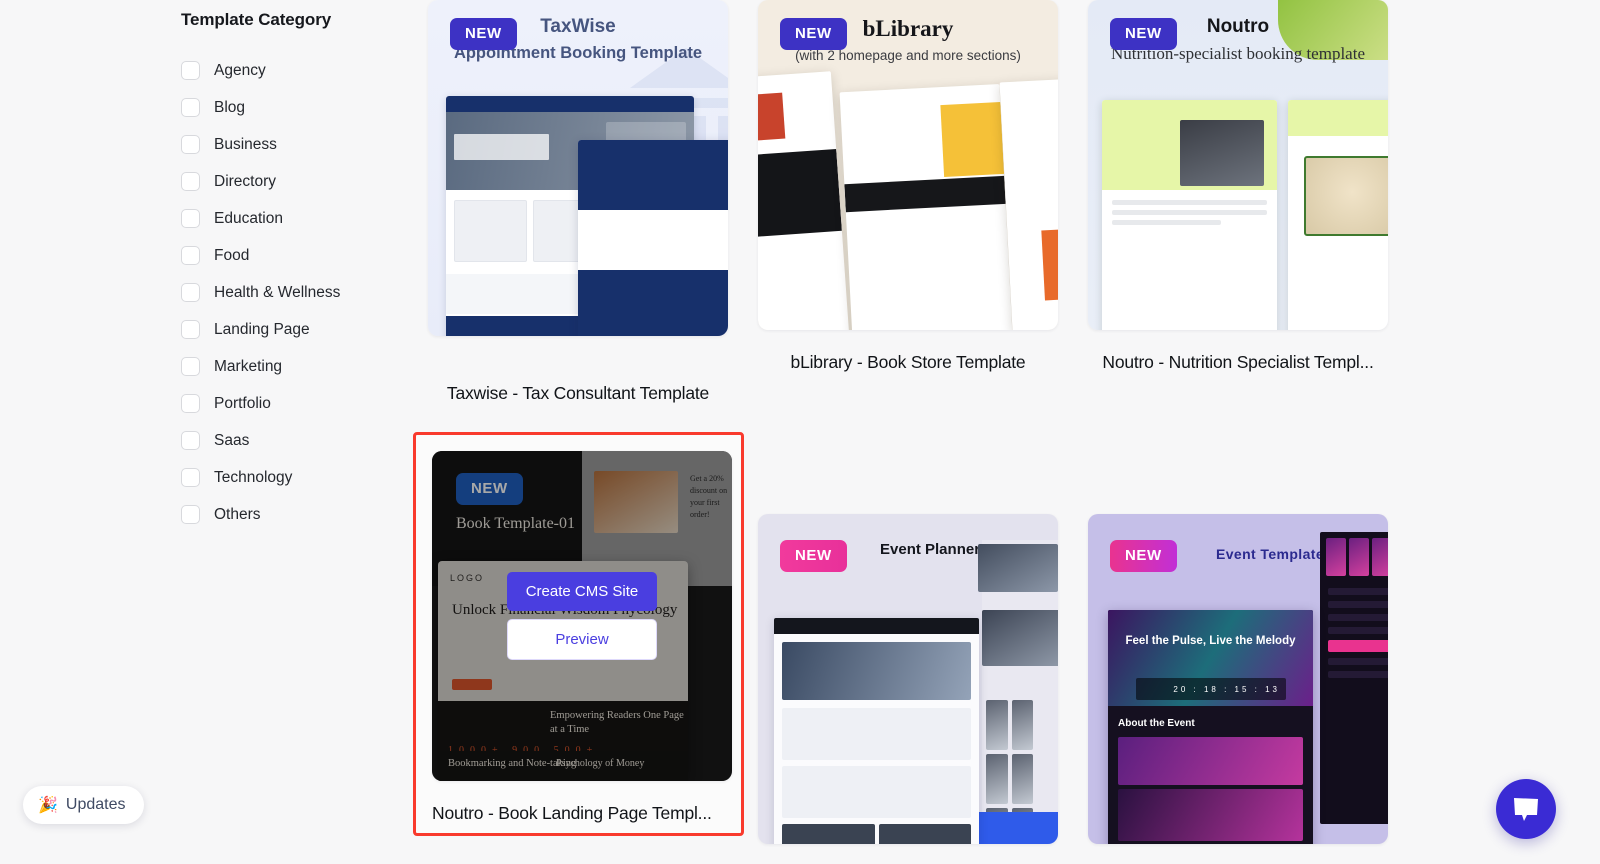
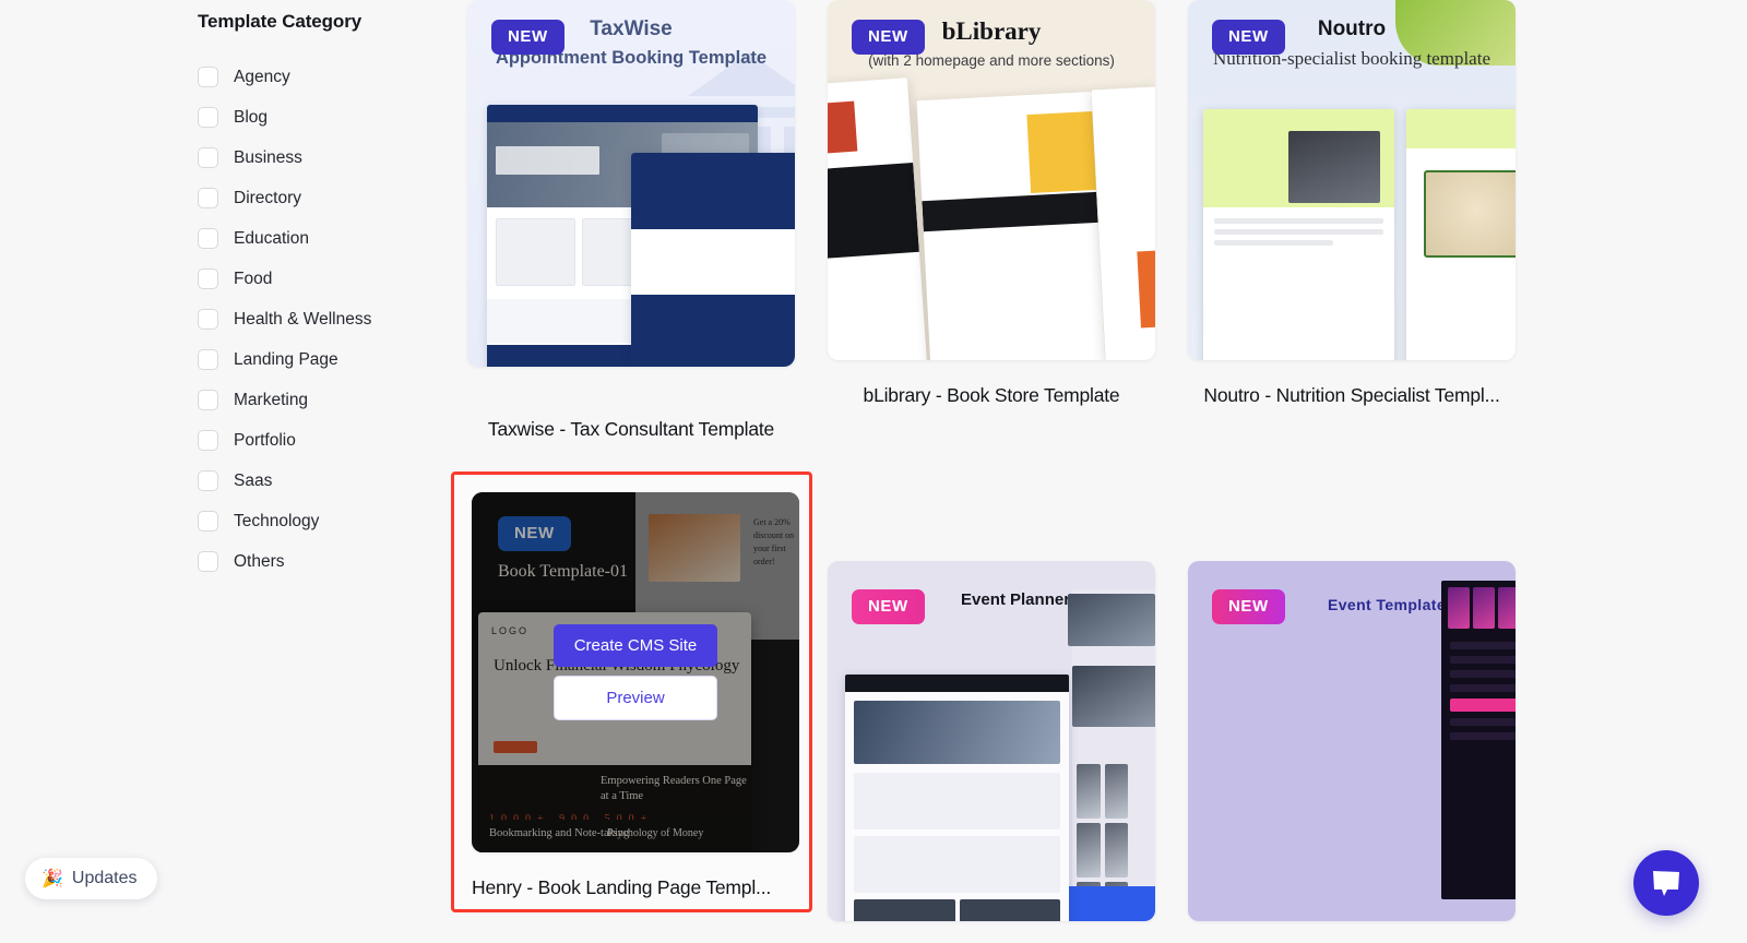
  Template Category
  Agency
  Blog
  Business
  Directory
  Education
  Food
  Health & Wellness
  Landing Page
  Marketing
  Portfolio
  Saas
  Technology
  Others
  NEW
  TaxWise
  Appointment Booking Template
  Taxwise - Tax Consultant Template
  NEW
  bLibrary
  (with 2 homepage and more sections)
  bLibrary - Book Store Template
  NEW
  Noutro
  Nutrition-specialist booking template
  Noutro - Nutrition Specialist Templ...
  NEW
  NEW
  Event Templat
- Feel the Pulse, Live the Melody
- 20 : 18 : 15 : 13
- About the Event
  Get a 20% discount on your first order!
  NEW
  Book Template-01
  LOGO
  Empowering Readers One Page at a Time
  Bookmarking and Note-taking
  Psychology of Money
  Create CMS Site
  Preview
- Noutro - Book Landing Page Templ...
+ Henry - Book Landing Page Templ...
  🎉
  Updates
